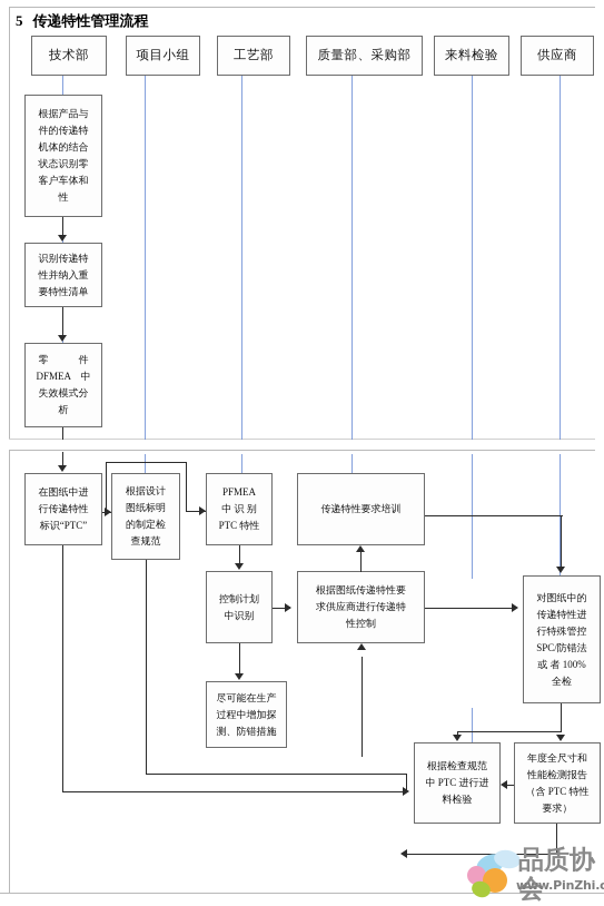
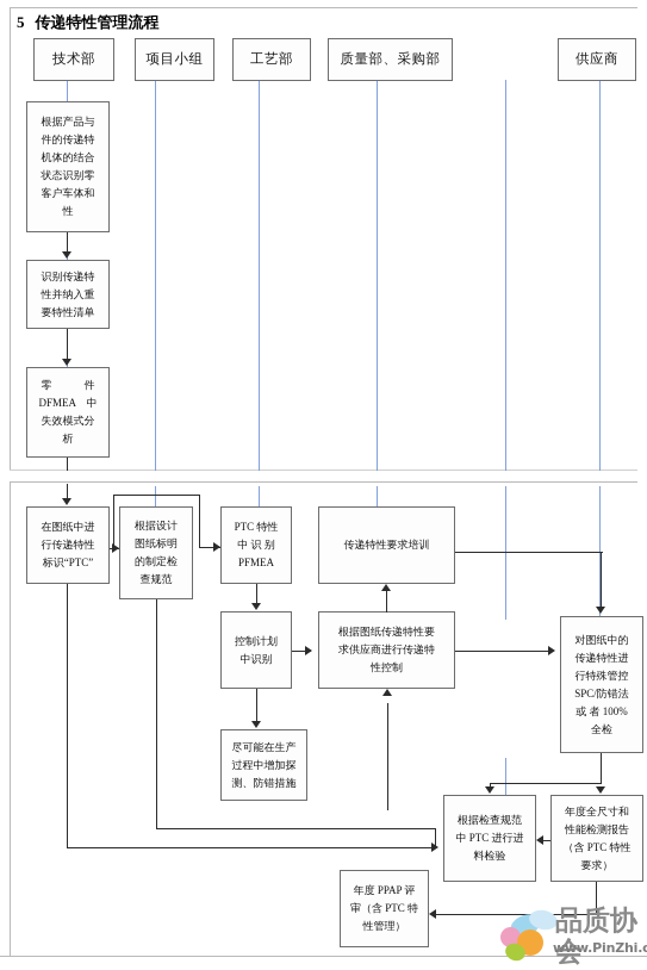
  5 传递特性管理流程
  技术部
  项目小组
  工艺部
  质量部、采购部
- 来料检验
  供应商
  根据产品与
  件的传递特
  机体的结合
  状态识别零
  客户车体和
  性
  识别传递特
  性并纳入重
  要特性清单
  零 件
  DFMEA 中
  失效模式分
  析
  在图纸中进
  行传递特性
  标识“PTC”
  根据设计
  图纸标明
  的制定检
  查规范
- PFMEA
+ PTC 特性
  中 识 别
- PTC 特性
+ PFMEA
  传递特性要求培训
  控制计划
  中识别
  根据图纸传递特性要
  求供应商进行传递特
  性控制
  尽可能在生产
  过程中增加探
  测、防错措施
  对图纸中的
  传递特性进
  行特殊管控
  SPC/防错法
  或 者 100%
  全检
  根据检查规范
  中 PTC 进行进
  料检验
  年度全尺寸和
  性能检测报告
  （含 PTC 特性
  要求）
+ 年度 PPAP 评
+ 审（含 PTC 特
+ 性管理）
  品质协会
  www.PinZhi.
